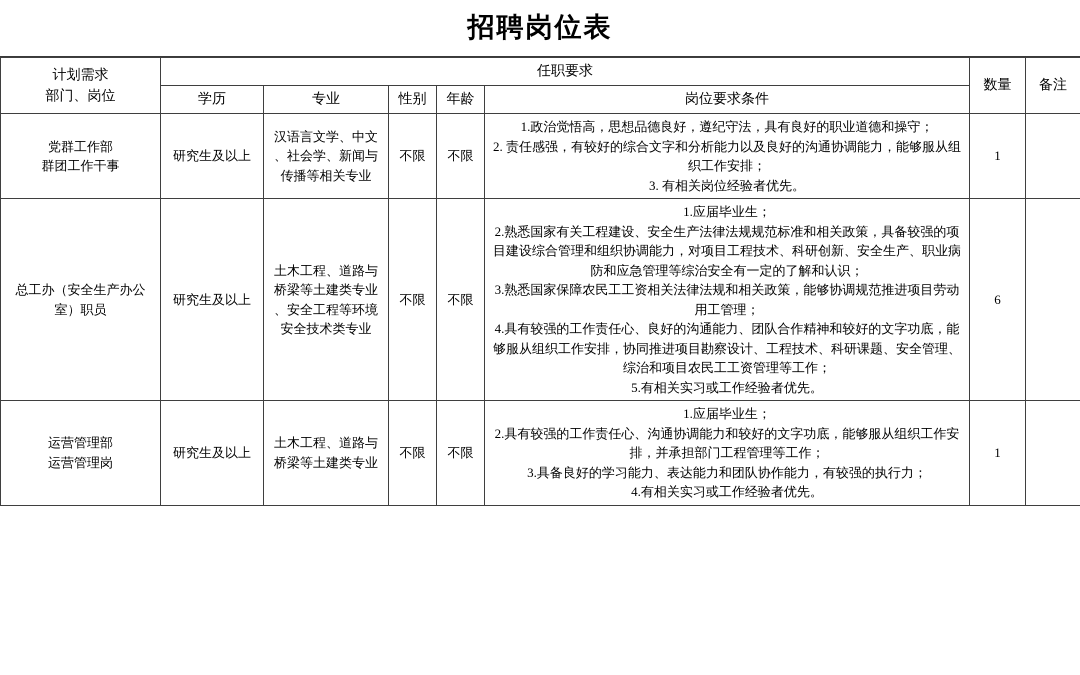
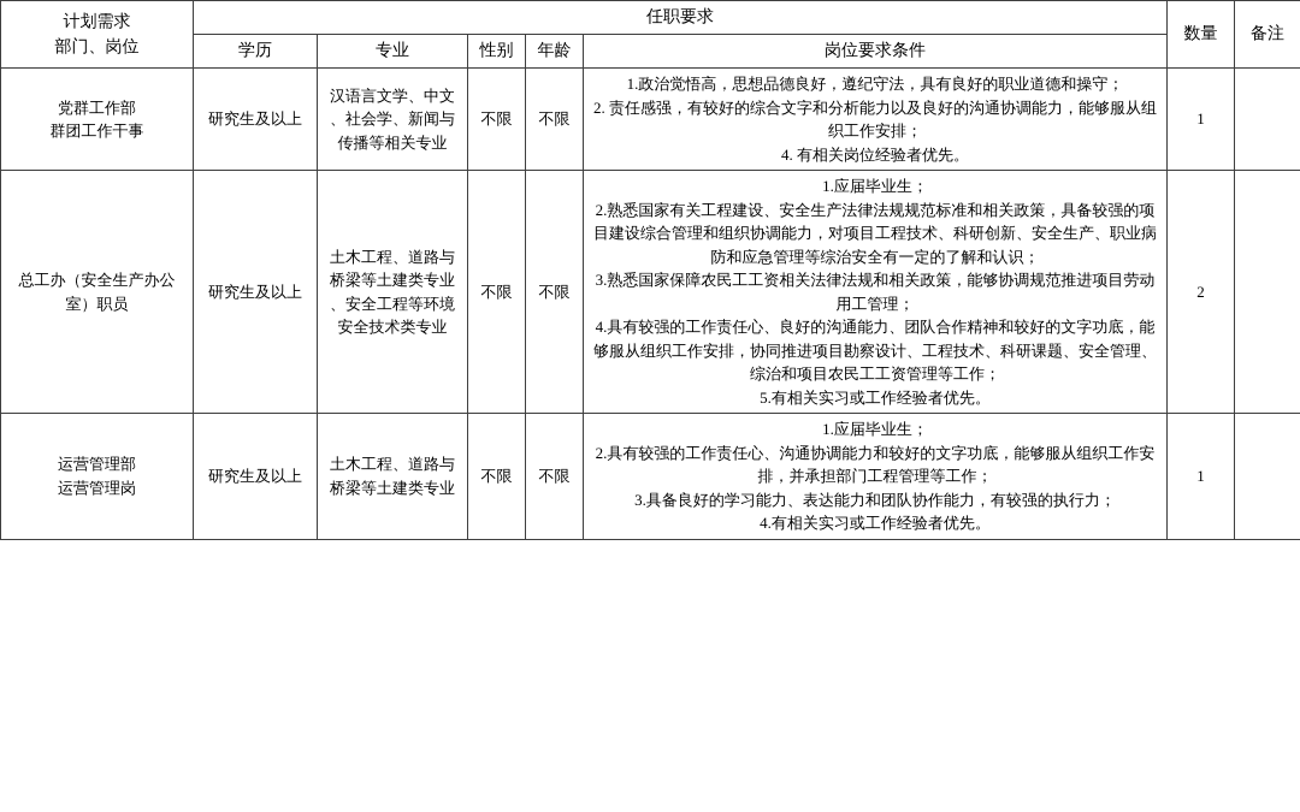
- 招聘岗位表
  计划需求 部门、岗位	任职要求	数量	备注
  学历	专业	性别	年龄	岗位要求条件
- 党群工作部 群团工作干事	研究生及以上	汉语言文学、中文 、社会学、新闻与 传播等相关专业	不限	不限	1.政治觉悟高，思想品德良好，遵纪守法，具有良好的职业道德和操守； 2. 责任感强，有较好的综合文字和分析能力以及良好的沟通协调能力，能够服从组织工作安排； 3. 有相关岗位经验者优先。	1
+ 党群工作部 群团工作干事	研究生及以上	汉语言文学、中文 、社会学、新闻与 传播等相关专业	不限	不限	1.政治觉悟高，思想品德良好，遵纪守法，具有良好的职业道德和操守； 2. 责任感强，有较好的综合文字和分析能力以及良好的沟通协调能力，能够服从组织工作安排； 4. 有相关岗位经验者优先。	1
- 总工办（安全生产办公室）职员	研究生及以上	土木工程、道路与 桥梁等土建类专业 、安全工程等环境 安全技术类专业	不限	不限	1.应届毕业生； 2.熟悉国家有关工程建设、安全生产法律法规规范标准和相关政策，具备较强的项目建设综合管理和组织协调能力，对项目工程技术、科研创新、安全生产、职业病防和应急管理等综治安全有一定的了解和认识； 3.熟悉国家保障农民工工资相关法律法规和相关政策，能够协调规范推进项目劳动用工管理； 4.具有较强的工作责任心、良好的沟通能力、团队合作精神和较好的文字功底，能够服从组织工作安排，协同推进项目勘察设计、工程技术、科研课题、安全管理、综治和项目农民工工资管理等工作； 5.有相关实习或工作经验者优先。	6
+ 总工办（安全生产办公室）职员	研究生及以上	土木工程、道路与 桥梁等土建类专业 、安全工程等环境 安全技术类专业	不限	不限	1.应届毕业生； 2.熟悉国家有关工程建设、安全生产法律法规规范标准和相关政策，具备较强的项目建设综合管理和组织协调能力，对项目工程技术、科研创新、安全生产、职业病防和应急管理等综治安全有一定的了解和认识； 3.熟悉国家保障农民工工资相关法律法规和相关政策，能够协调规范推进项目劳动用工管理； 4.具有较强的工作责任心、良好的沟通能力、团队合作精神和较好的文字功底，能够服从组织工作安排，协同推进项目勘察设计、工程技术、科研课题、安全管理、综治和项目农民工工资管理等工作； 5.有相关实习或工作经验者优先。	2
  运营管理部 运营管理岗	研究生及以上	土木工程、道路与 桥梁等土建类专业	不限	不限	1.应届毕业生； 2.具有较强的工作责任心、沟通协调能力和较好的文字功底，能够服从组织工作安排，并承担部门工程管理等工作； 3.具备良好的学习能力、表达能力和团队协作能力，有较强的执行力； 4.有相关实习或工作经验者优先。	1
